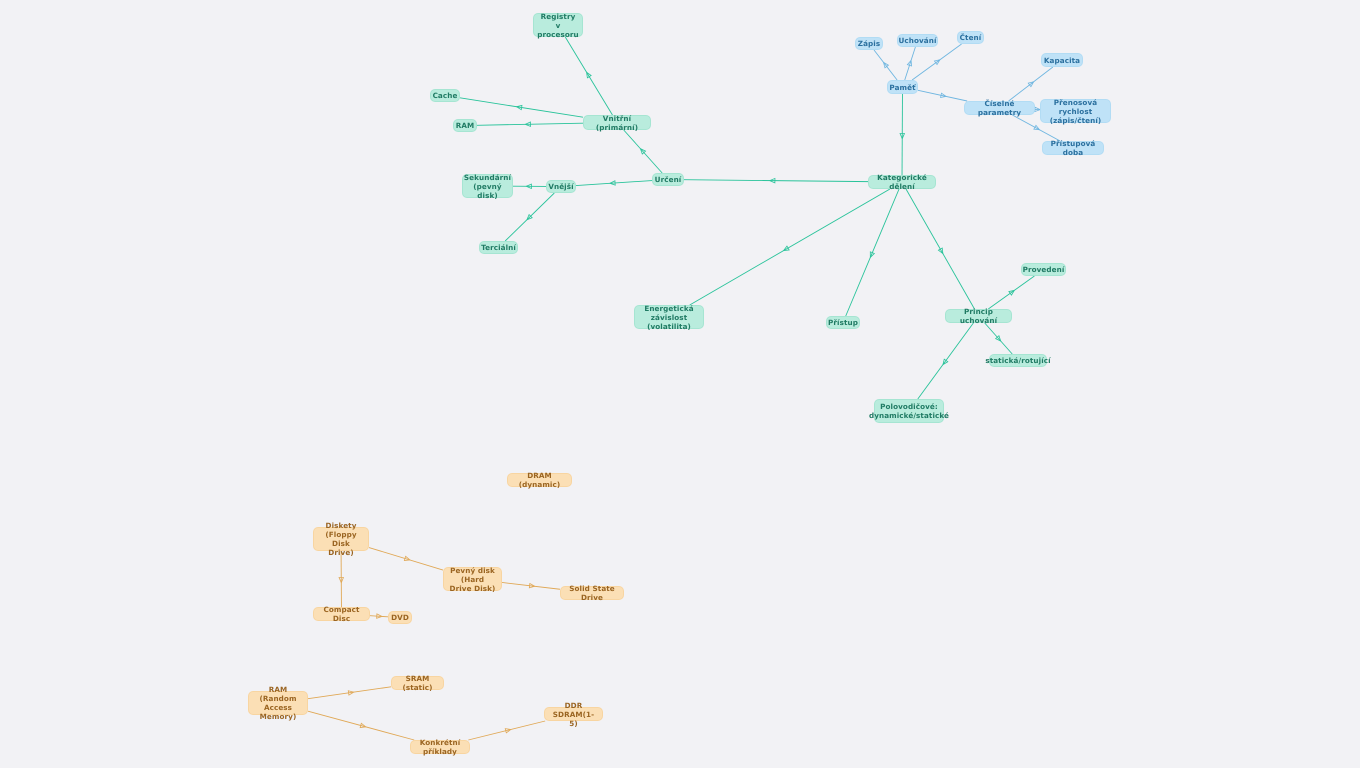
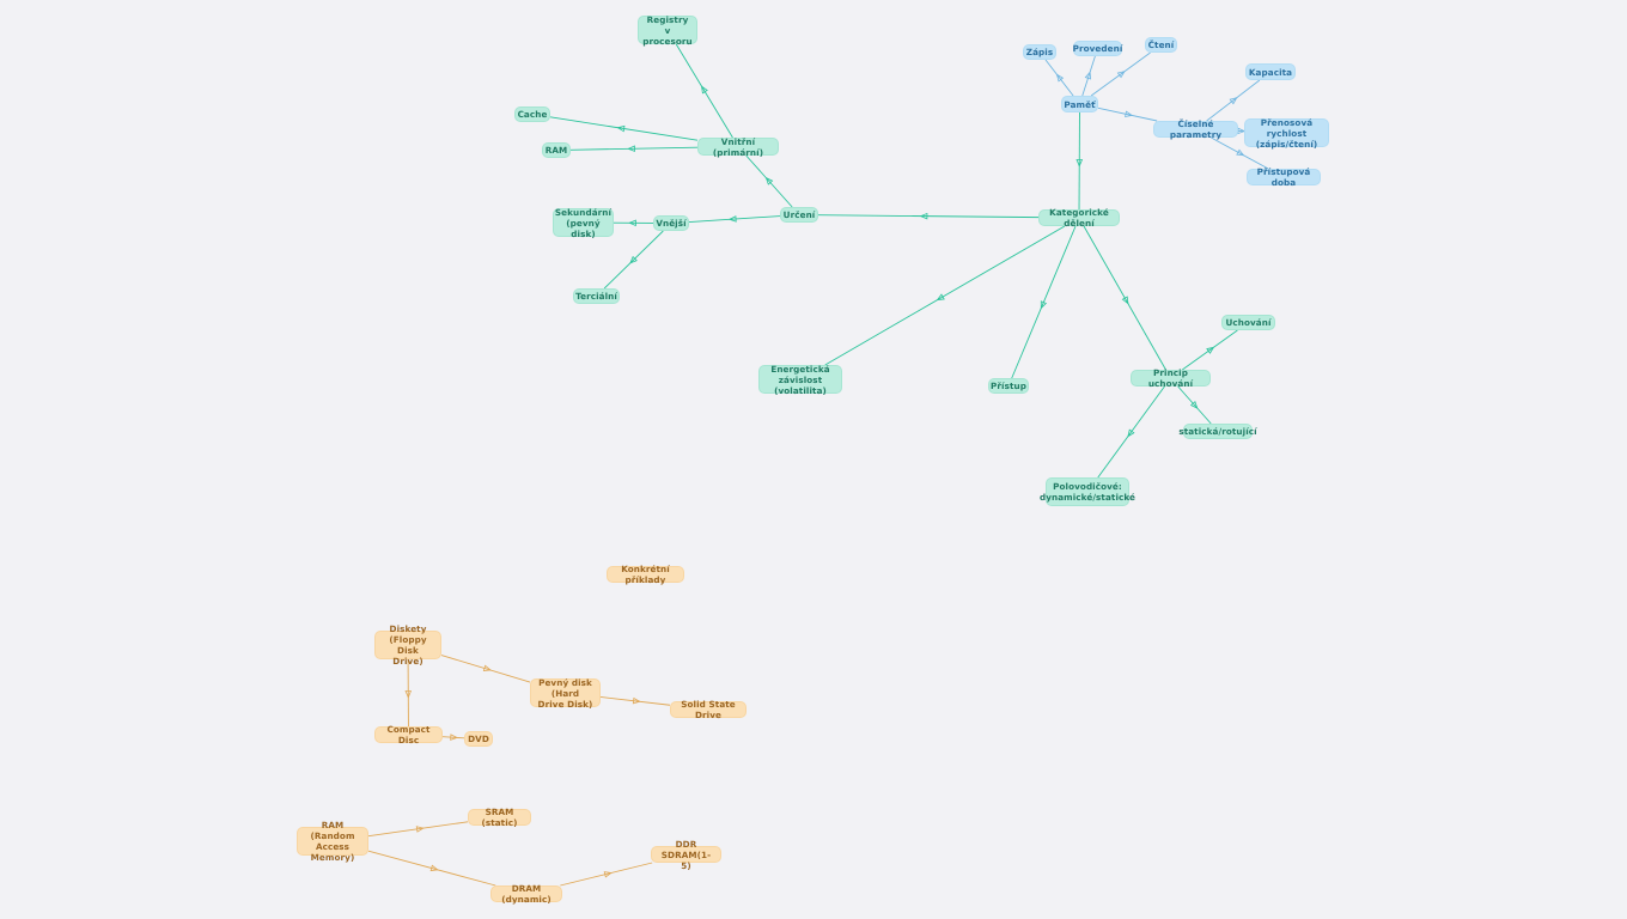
  Registry v
  procesoru
  Cache
  RAM
  Vnitřní (primární)
  Sekundární
  (pevný disk)
  Vnější
  Terciální
  Určení
  Kategorické dělení
  Energetická
  závislost (volatilita)
  Přístup
  Princip uchování
- Provedení
+ Uchování
  statická/rotující
  Polovodičové:
  dynamické/statické
  Zápis
- Uchování
+ Provedení
  Čtení
  Paměť
  Číselné parametry
  Kapacita
  Přenosová rychlost
  (zápis/čtení)
  Přístupová doba
- DRAM (dynamic)
+ Konkrétní příklady
  Diskety (Floppy
  Disk Drive)
  Compact Disc
  DVD
  Pevný disk (Hard
  Drive Disk)
  Solid State Drive
  RAM (Random
  Access Memory)
  SRAM (static)
- Konkrétní příklady
+ DRAM (dynamic)
  DDR SDRAM(1-5)
